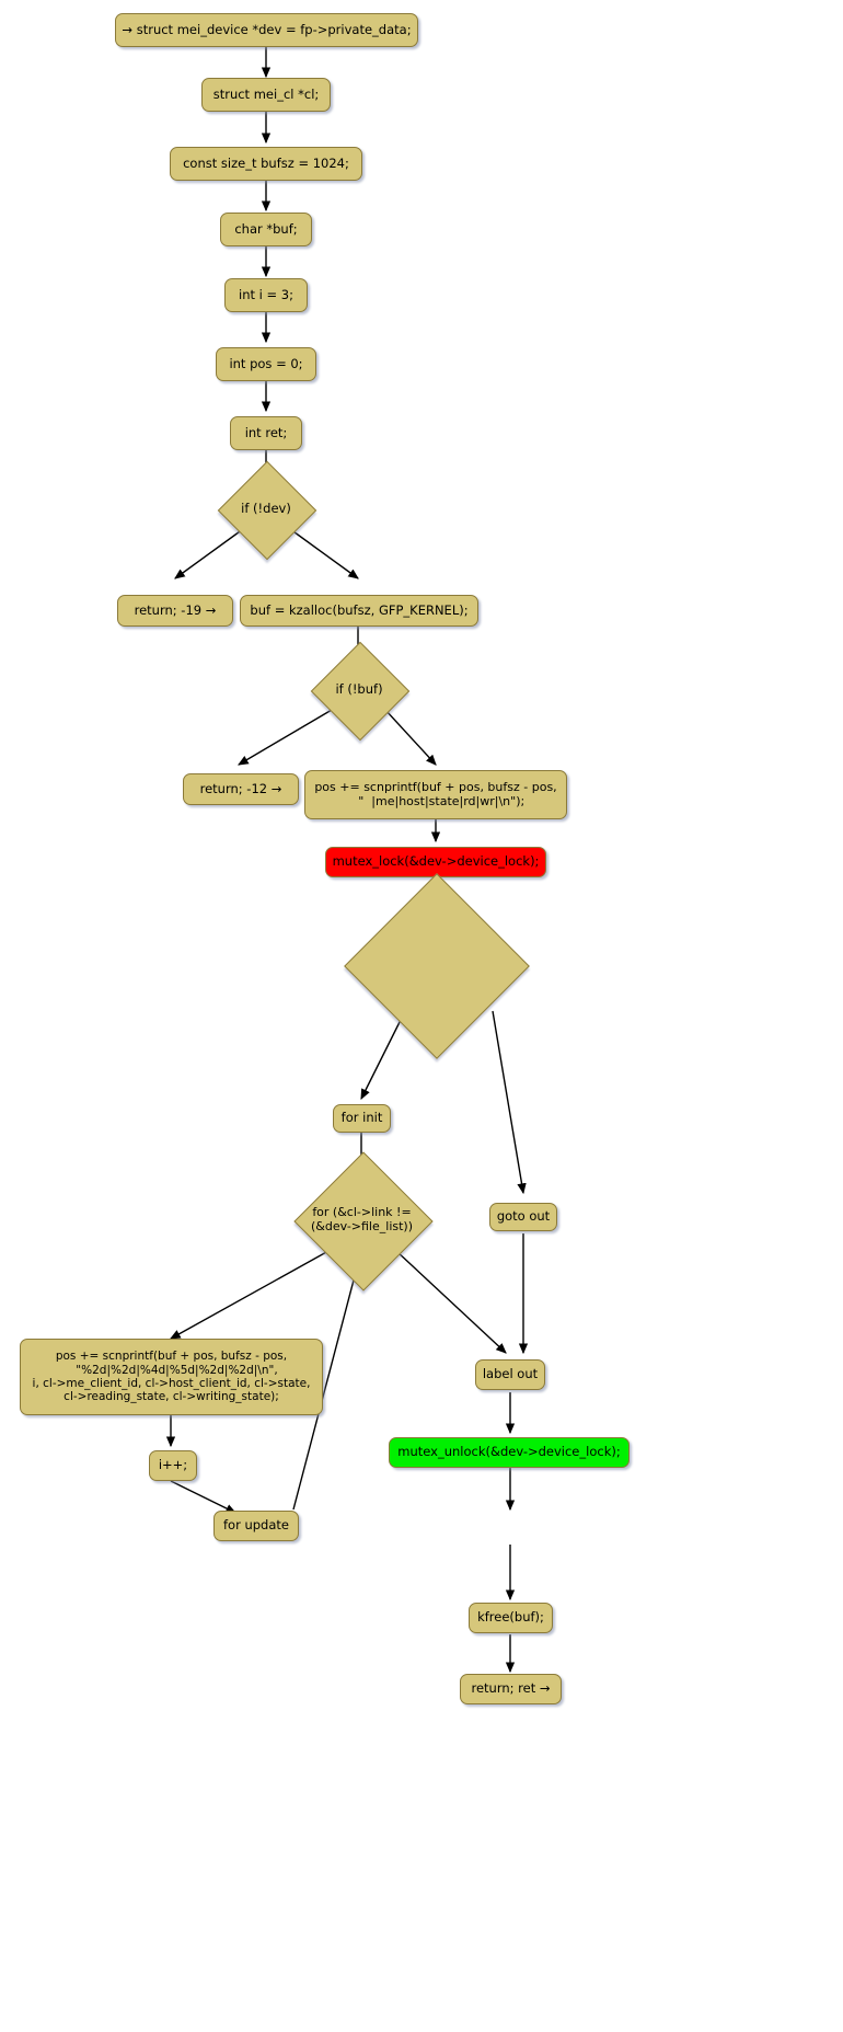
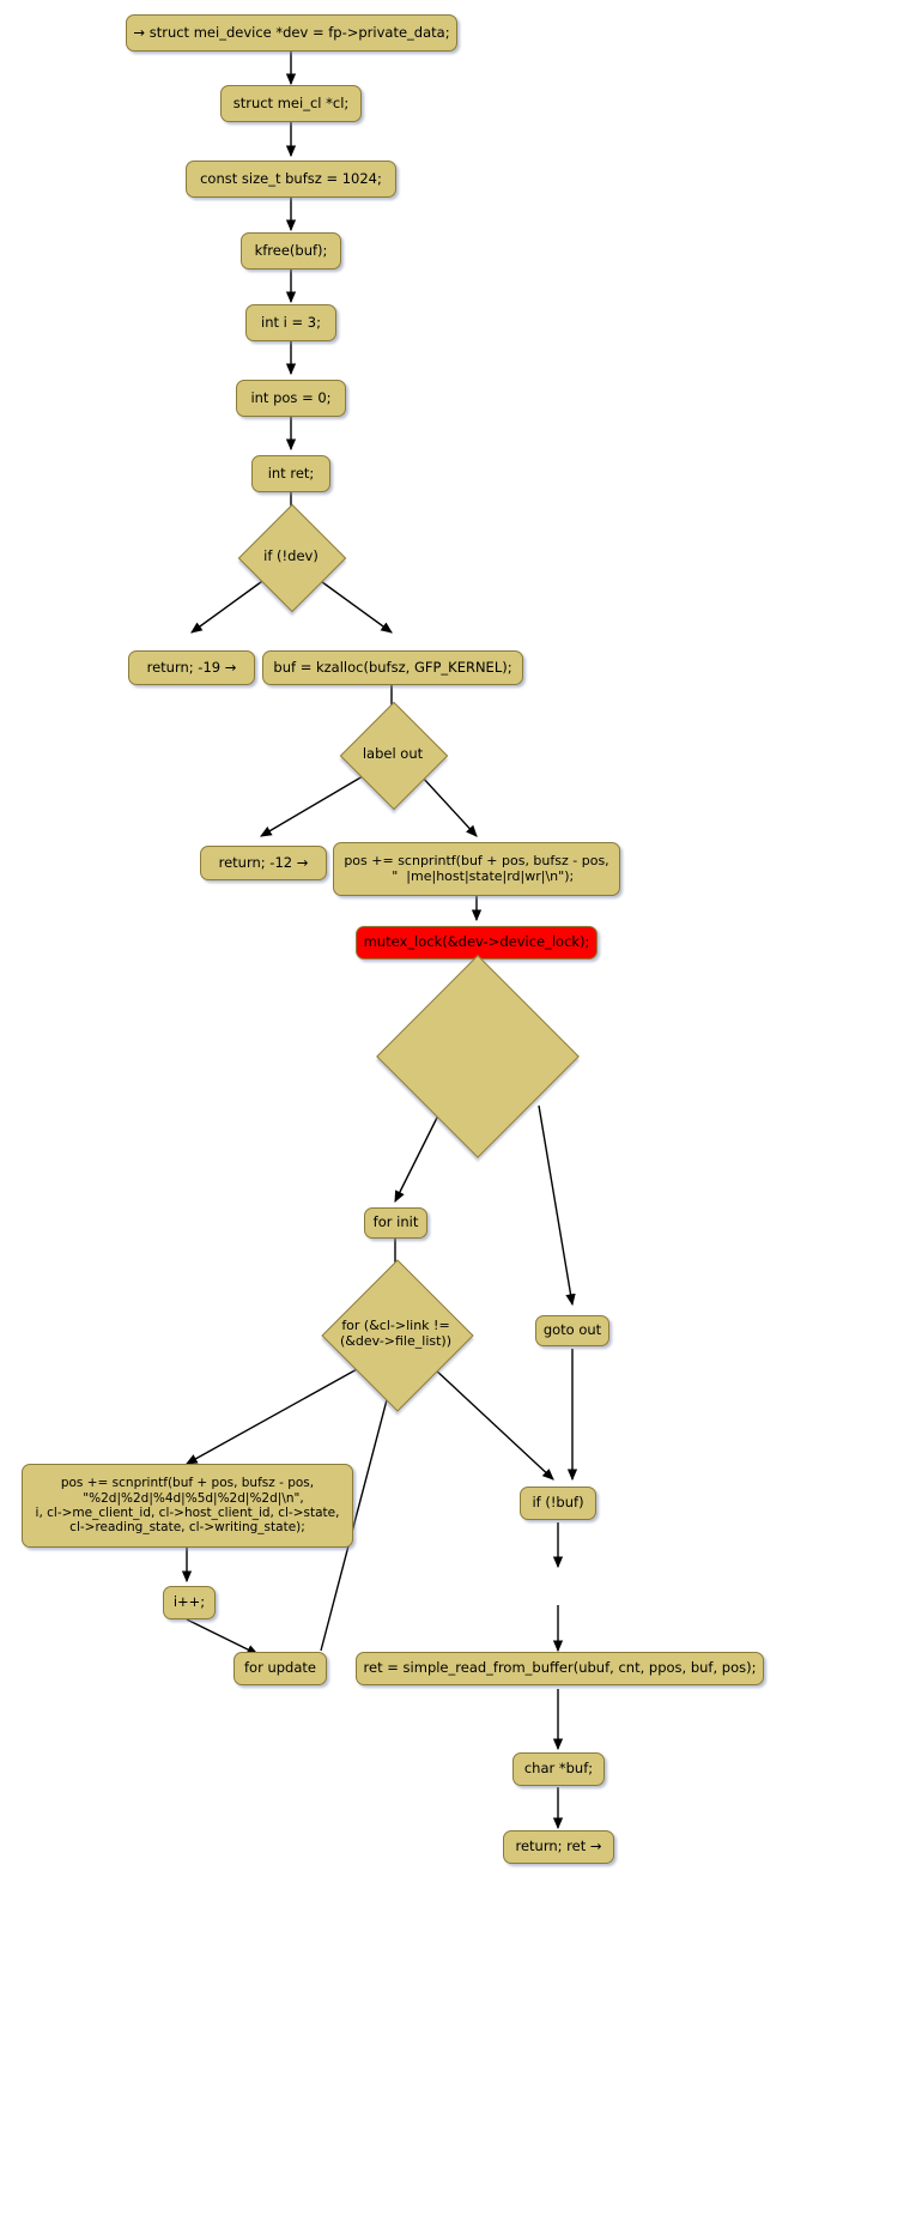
  → struct mei_device *dev = fp->private_data;
  struct mei_cl *cl;
  const size_t bufsz = 1024;
- char *buf;
+ kfree(buf);
  int i = 3;
  int pos = 0;
  int ret;
  if (!dev)
  return; -19 →
  buf = kzalloc(bufsz, GFP_KERNEL);
- if (!buf)
+ label out
  return; -12 →
  pos += scnprintf(buf + pos, bufsz - pos,
  " |me|host|state|rd|wr|\n");
  mutex_lock(&dev->device_lock);
  for init
  goto out
  for (&cl->link !=
  (&dev->file_list))
  pos += scnprintf(buf + pos, bufsz - pos,
  "%2d|%2d|%4d|%5d|%2d|%2d|\n",
  i, cl->me_client_id, cl->host_client_id, cl->state,
  cl->reading_state, cl->writing_state);
- label out
+ if (!buf)
  i++;
- mutex_unlock(&dev->device_lock);
  for update
+ ret = simple_read_from_buffer(ubuf, cnt, ppos, buf, pos);
- kfree(buf);
+ char *buf;
  return; ret →
